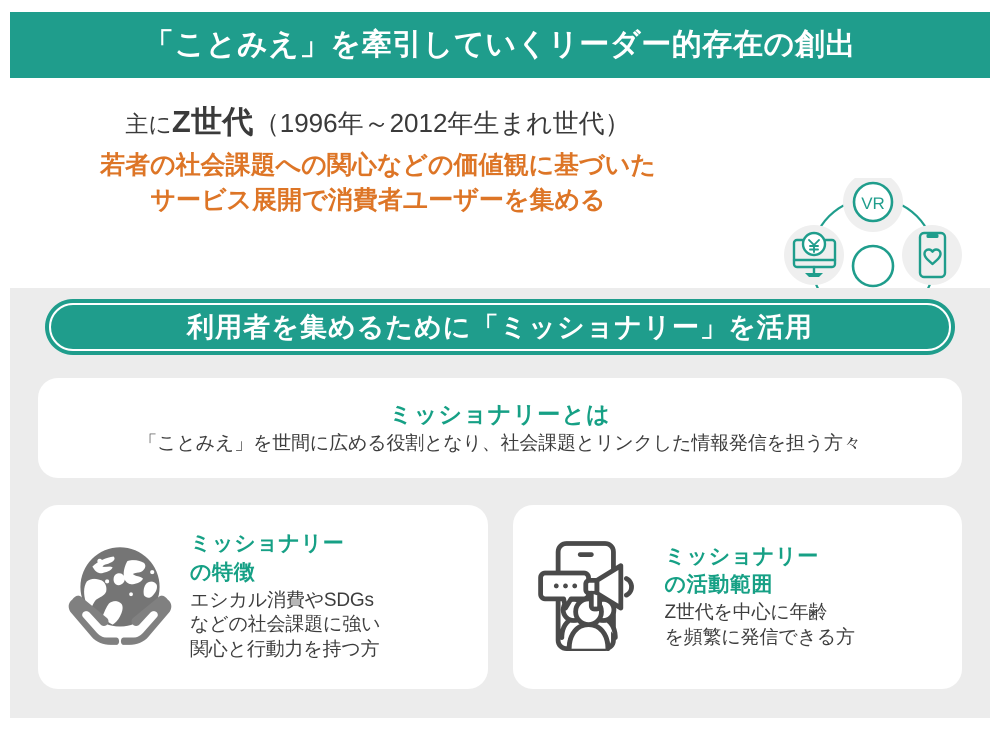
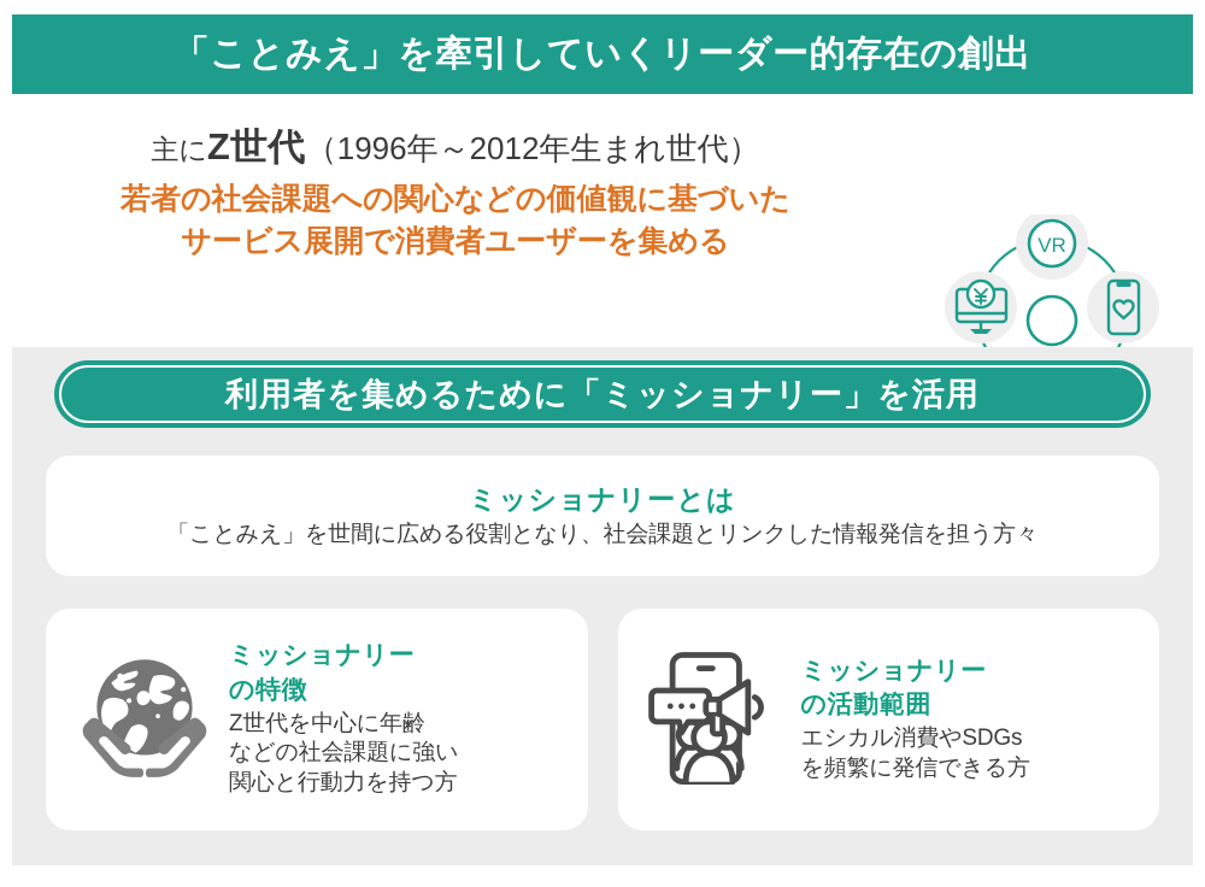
  「ことみえ」を牽引していくリーダー的存在の創出
  主にZ世代（1996年～2012年生まれ世代）
  若者の社会課題への関心などの価値観に基づいた
  サービス展開で消費者ユーザーを集める
  VR
  利用者を集めるために「ミッショナリー」を活用
  ミッショナリーとは
  「ことみえ」を世間に広める役割となり、社会課題とリンクした情報発信を担う方々
  ミッショナリー
  の特徴
- エシカル消費やSDGs
+ Z世代を中心に年齢
  などの社会課題に強い
  関心と行動力を持つ方
  ミッショナリー
  の活動範囲
- Z世代を中心に年齢
+ エシカル消費やSDGs
  を頻繁に発信できる方
